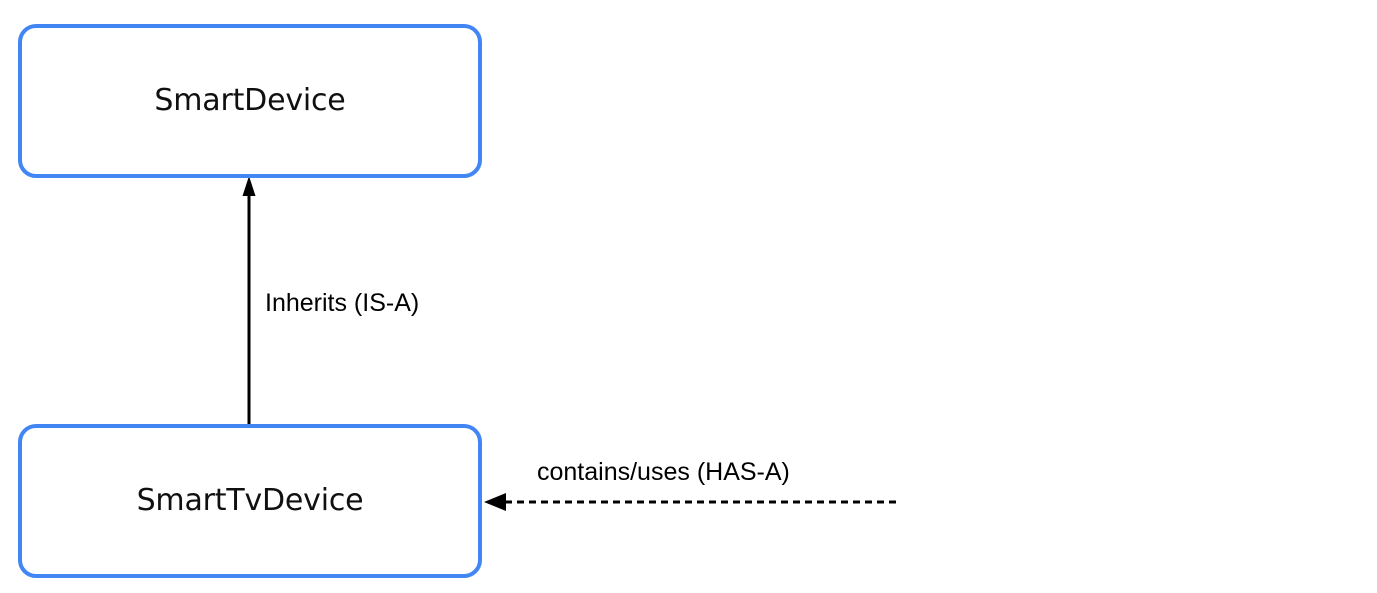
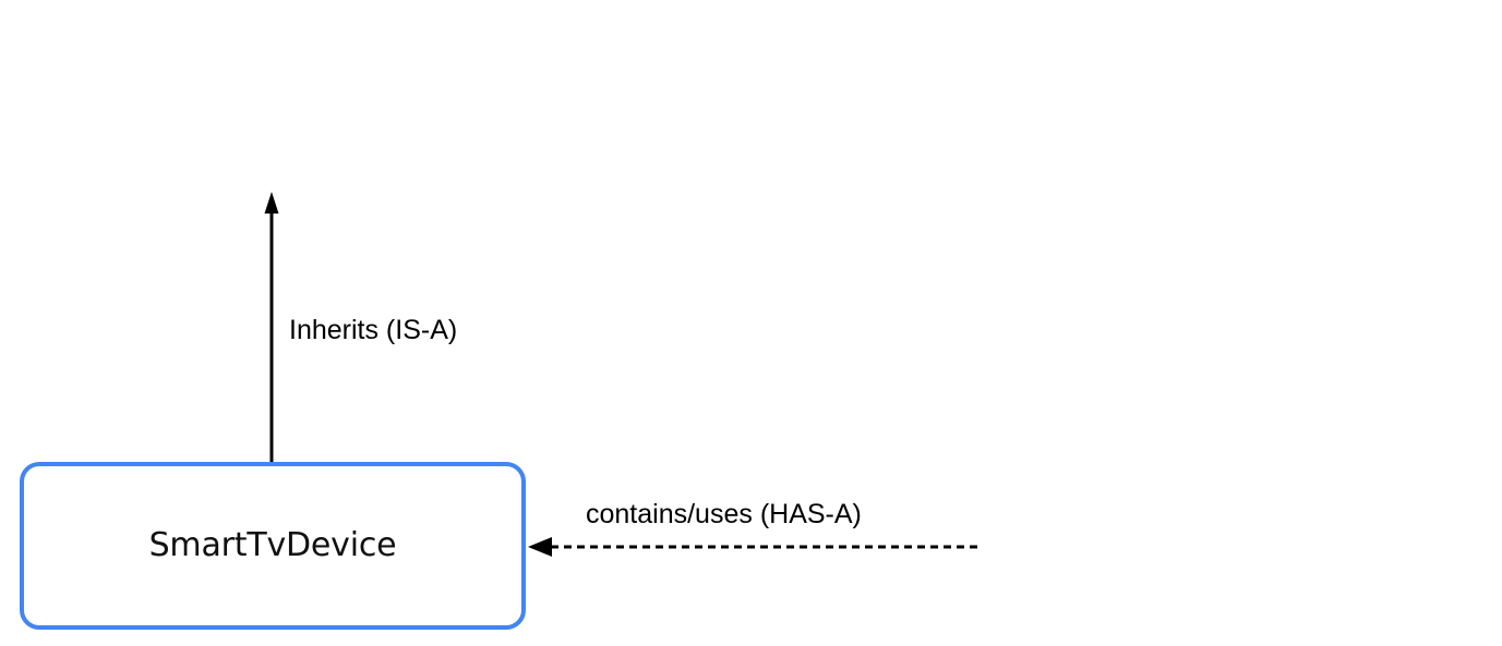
- SmartDevice
  SmartTvDevice
  Inherits (IS-A)
  contains/uses (HAS-A)
